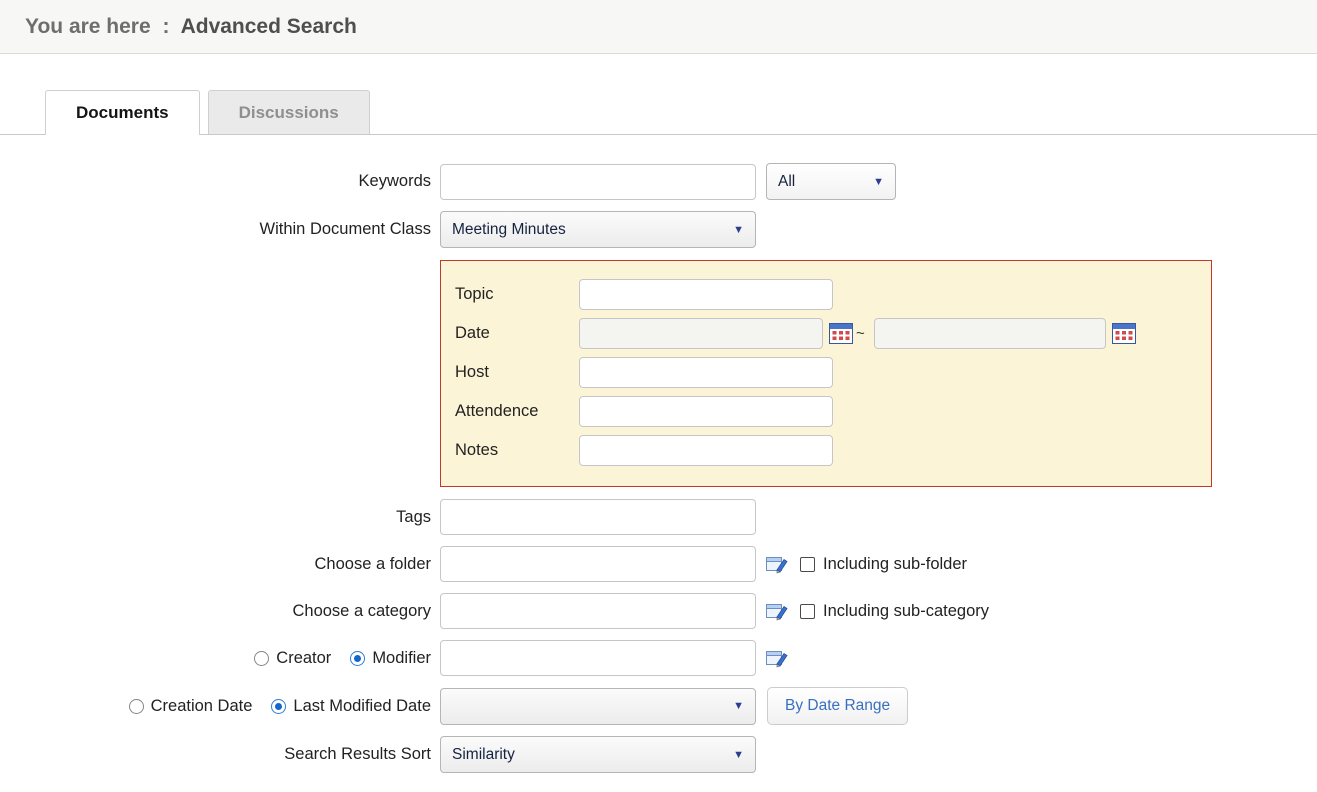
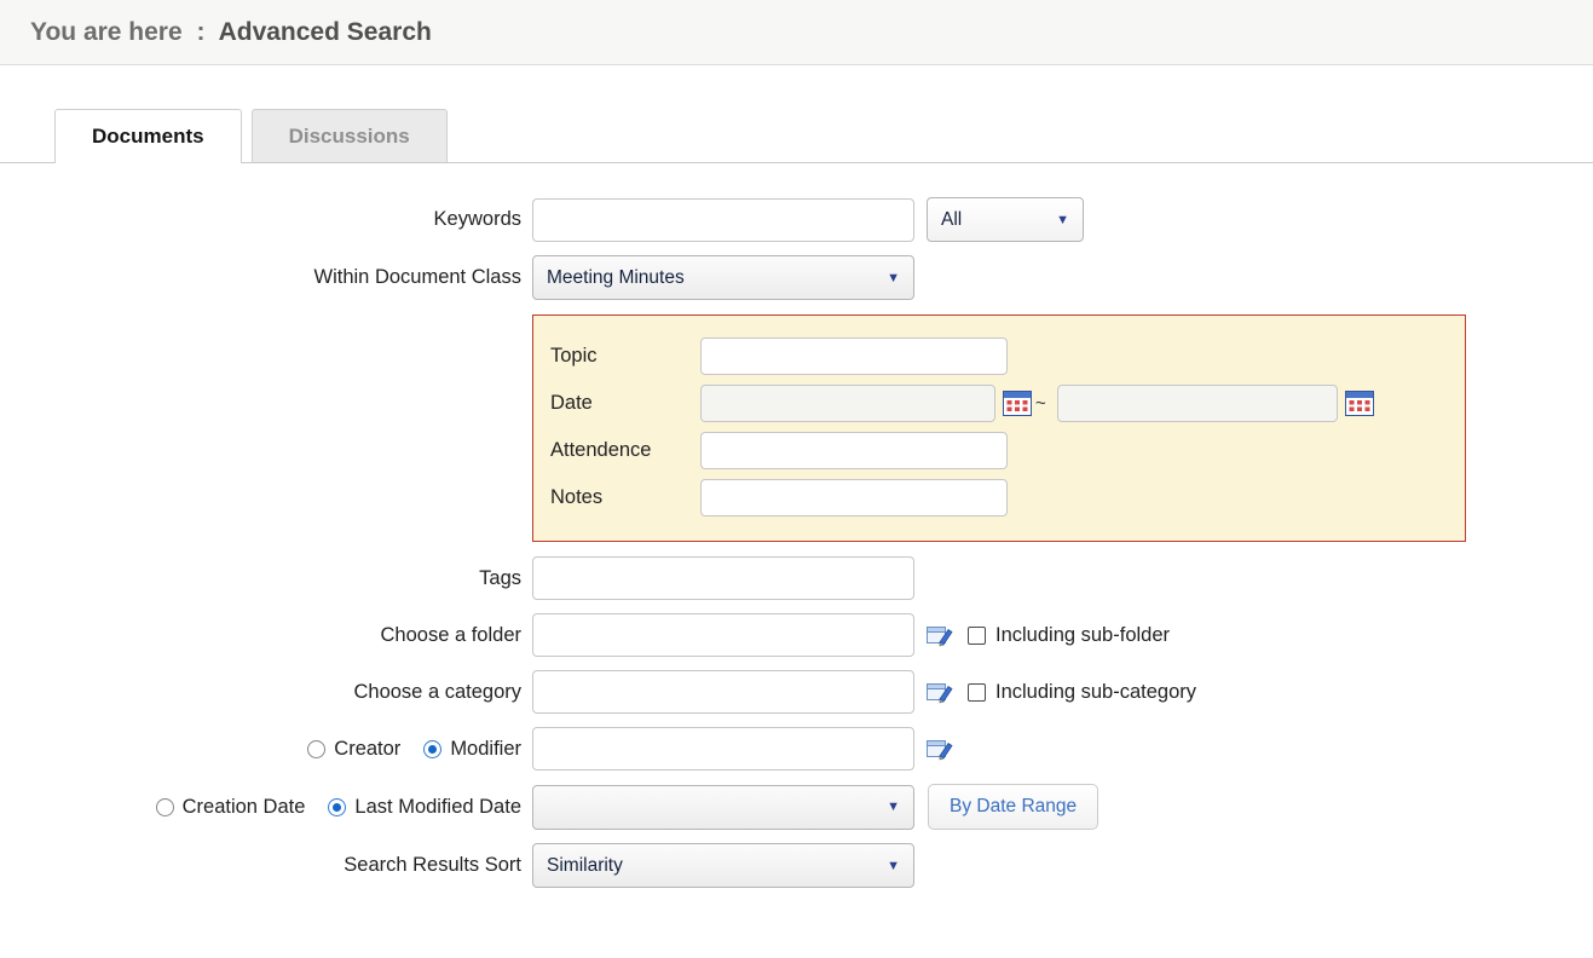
  You are here : Advanced Search
  Documents
  Discussions
  Keywords
  All
  ▼
  Within Document Class
  Meeting Minutes
  ▼
  Topic
  Date
  ~
- Host
  Attendence
  Notes
  Tags
  Choose a folder
  Including sub-folder
  Choose a category
  Including sub-category
  Creator
  Modifier
  Creation Date
  Last Modified Date
  ▼
  By Date Range
  Search Results Sort
  Similarity
  ▼
